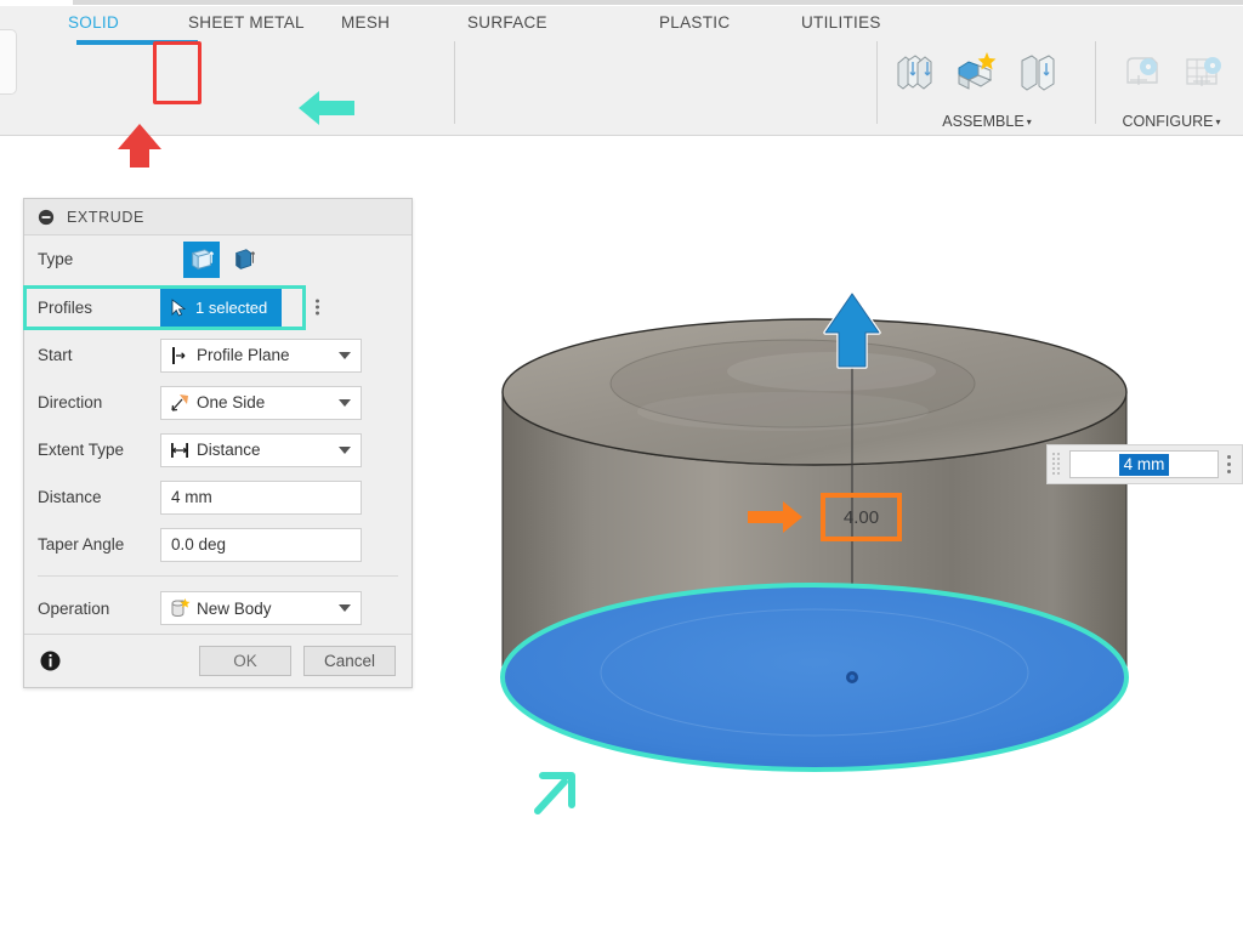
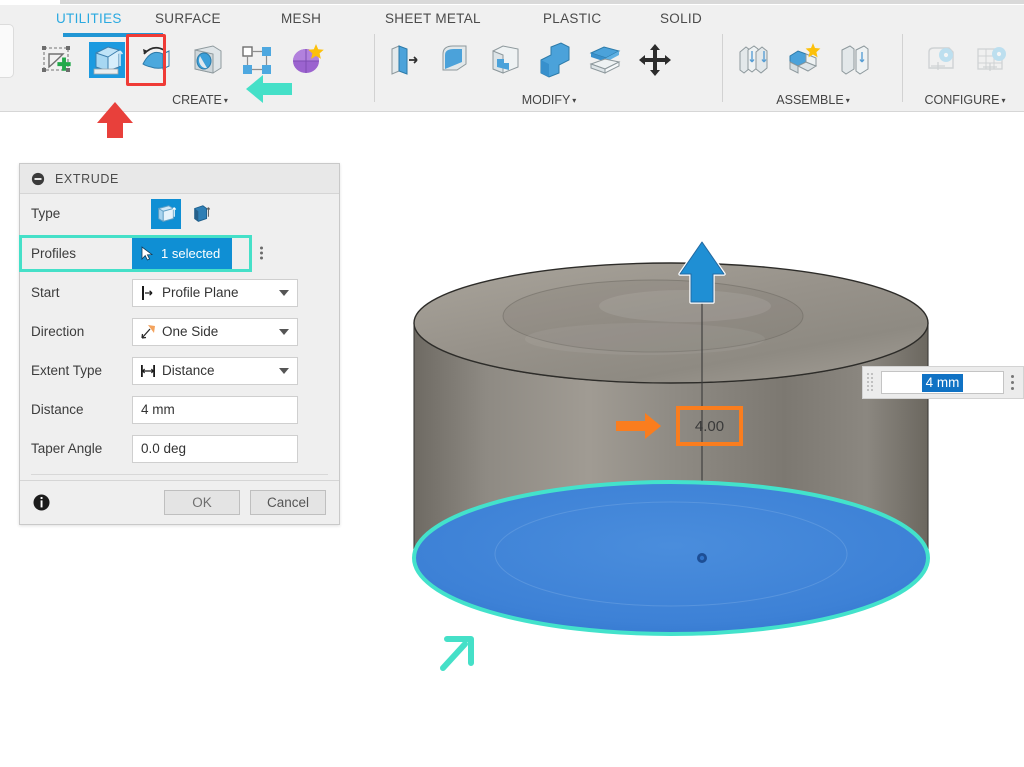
- SOLID
+ UTILITIES
- SHEET METAL
+ SURFACE
  MESH
- SURFACE
+ SHEET METAL
  PLASTIC
- UTILITIES
+ SOLID
+ CREATE ▾
+ MODIFY ▾
  ASSEMBLE ▾
  CONFIGURE ▾
  EXTRUDE
  Type
  Profiles
  1 selected
  Start
  Profile Plane
  Direction
  One Side
  Extent Type
  Distance
  Distance
  4 mm
  Taper Angle
  0.0 deg
- Operation
- New Body
  OK
  Cancel
  4.00
  4 mm
